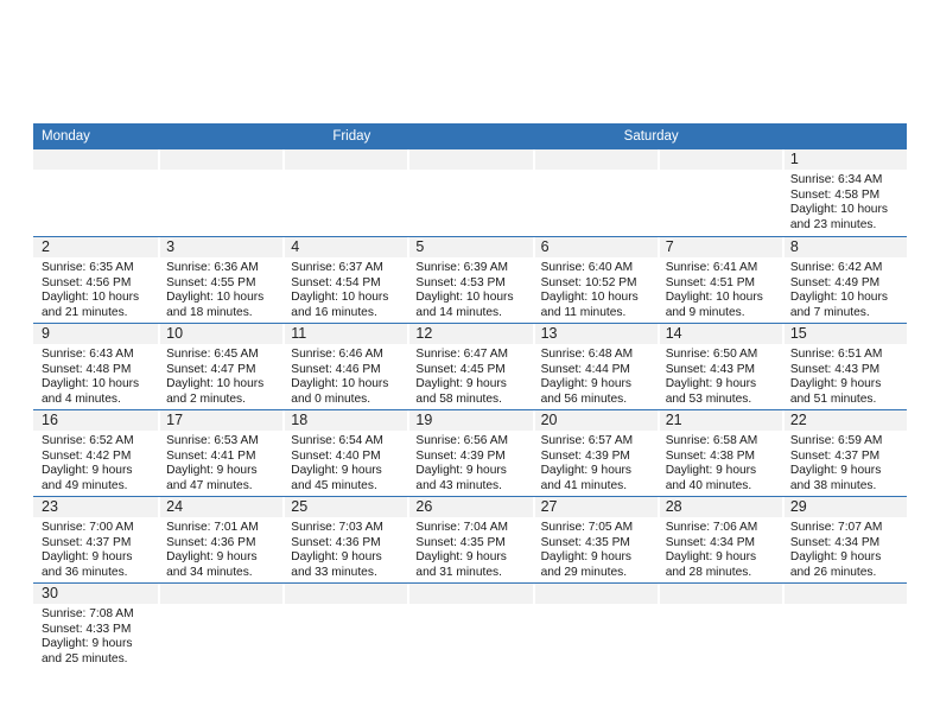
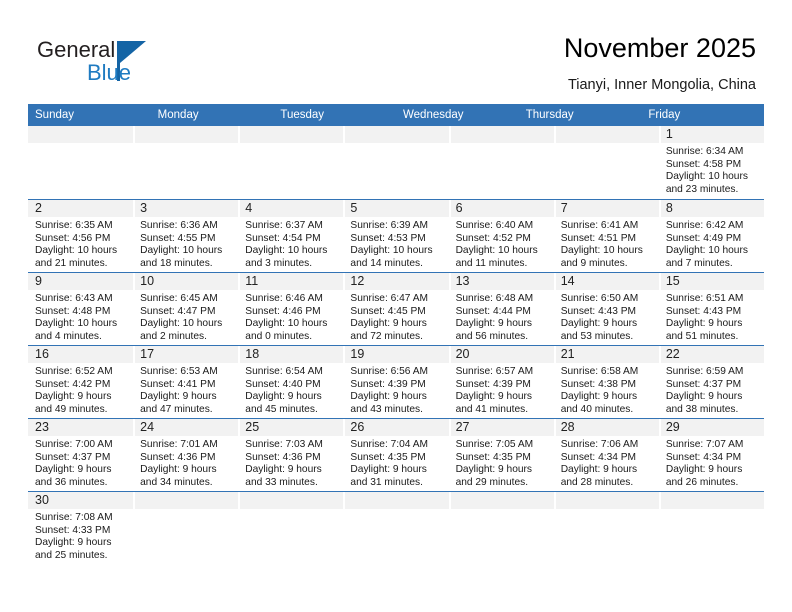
+ General
+ Blue
+ November 2025
+ Tianyi, Inner Mongolia, China
+ Sunday
  Monday
+ Tuesday
+ Wednesday
+ Thursday
  Friday
- Saturday
  1
  Sunrise: 6:34 AM
  Sunset: 4:58 PM
  Daylight: 10 hours
  and 23 minutes.
  2
  Sunrise: 6:35 AM
  Sunset: 4:56 PM
  Daylight: 10 hours
  and 21 minutes.
  3
  Sunrise: 6:36 AM
  Sunset: 4:55 PM
  Daylight: 10 hours
  and 18 minutes.
  4
  Sunrise: 6:37 AM
  Sunset: 4:54 PM
  Daylight: 10 hours
- and 16 minutes.
+ and 3 minutes.
  5
  Sunrise: 6:39 AM
  Sunset: 4:53 PM
  Daylight: 10 hours
  and 14 minutes.
  6
  Sunrise: 6:40 AM
- Sunset: 10:52 PM
+ Sunset: 4:52 PM
  Daylight: 10 hours
  and 11 minutes.
  7
  Sunrise: 6:41 AM
  Sunset: 4:51 PM
  Daylight: 10 hours
  and 9 minutes.
  8
  Sunrise: 6:42 AM
  Sunset: 4:49 PM
  Daylight: 10 hours
  and 7 minutes.
  9
  Sunrise: 6:43 AM
  Sunset: 4:48 PM
  Daylight: 10 hours
  and 4 minutes.
  10
  Sunrise: 6:45 AM
  Sunset: 4:47 PM
  Daylight: 10 hours
  and 2 minutes.
  11
  Sunrise: 6:46 AM
  Sunset: 4:46 PM
  Daylight: 10 hours
  and 0 minutes.
  12
  Sunrise: 6:47 AM
  Sunset: 4:45 PM
  Daylight: 9 hours
- and 58 minutes.
+ and 72 minutes.
  13
  Sunrise: 6:48 AM
  Sunset: 4:44 PM
  Daylight: 9 hours
  and 56 minutes.
  14
  Sunrise: 6:50 AM
  Sunset: 4:43 PM
  Daylight: 9 hours
  and 53 minutes.
  15
  Sunrise: 6:51 AM
  Sunset: 4:43 PM
  Daylight: 9 hours
  and 51 minutes.
  16
  Sunrise: 6:52 AM
  Sunset: 4:42 PM
  Daylight: 9 hours
  and 49 minutes.
  17
  Sunrise: 6:53 AM
  Sunset: 4:41 PM
  Daylight: 9 hours
  and 47 minutes.
  18
  Sunrise: 6:54 AM
  Sunset: 4:40 PM
  Daylight: 9 hours
  and 45 minutes.
  19
  Sunrise: 6:56 AM
  Sunset: 4:39 PM
  Daylight: 9 hours
  and 43 minutes.
  20
  Sunrise: 6:57 AM
  Sunset: 4:39 PM
  Daylight: 9 hours
  and 41 minutes.
  21
  Sunrise: 6:58 AM
  Sunset: 4:38 PM
  Daylight: 9 hours
  and 40 minutes.
  22
  Sunrise: 6:59 AM
  Sunset: 4:37 PM
  Daylight: 9 hours
  and 38 minutes.
  23
  Sunrise: 7:00 AM
  Sunset: 4:37 PM
  Daylight: 9 hours
  and 36 minutes.
  24
  Sunrise: 7:01 AM
  Sunset: 4:36 PM
  Daylight: 9 hours
  and 34 minutes.
  25
  Sunrise: 7:03 AM
  Sunset: 4:36 PM
  Daylight: 9 hours
  and 33 minutes.
  26
  Sunrise: 7:04 AM
  Sunset: 4:35 PM
  Daylight: 9 hours
  and 31 minutes.
  27
  Sunrise: 7:05 AM
  Sunset: 4:35 PM
  Daylight: 9 hours
  and 29 minutes.
  28
  Sunrise: 7:06 AM
  Sunset: 4:34 PM
  Daylight: 9 hours
  and 28 minutes.
  29
  Sunrise: 7:07 AM
  Sunset: 4:34 PM
  Daylight: 9 hours
  and 26 minutes.
  30
  Sunrise: 7:08 AM
  Sunset: 4:33 PM
  Daylight: 9 hours
  and 25 minutes.
